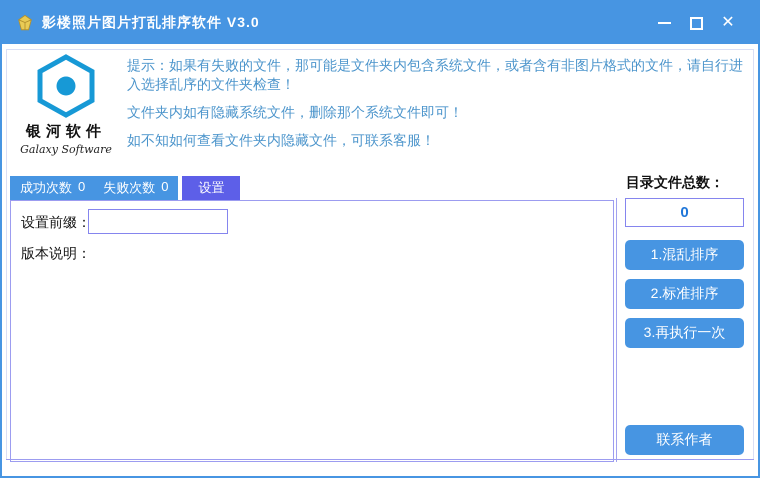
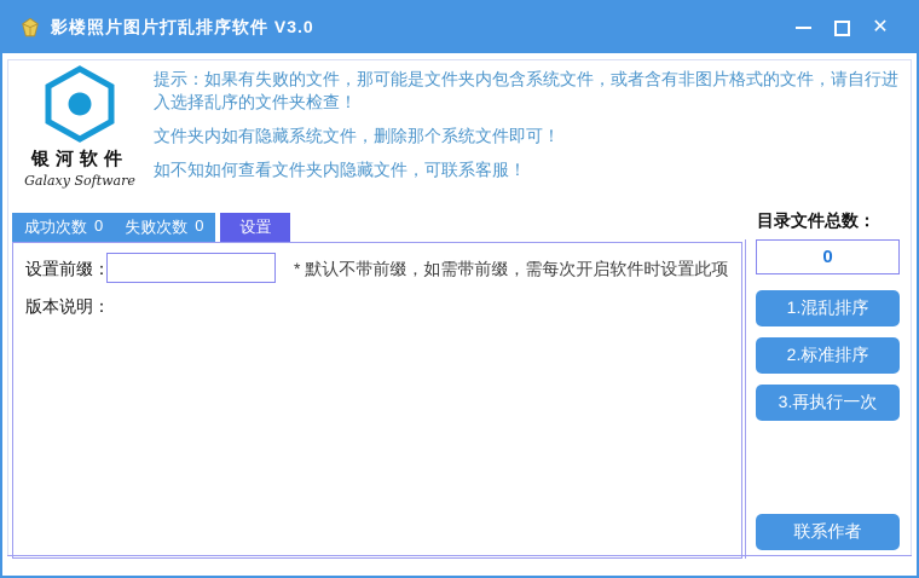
  影楼照片图片打乱排序软件 V3.0
  ✕
  银河软件
  Galaxy Software
  提示：如果有失败的文件，那可能是文件夹内包含系统文件，或者含有非图片格式的文件，请自行进入选择乱序的文件夹检查！
  文件夹内如有隐藏系统文件，删除那个系统文件即可！
  如不知如何查看文件夹内隐藏文件，可联系客服！
  成功次数
  0
  失败次数
  0
  设置
  设置前缀：
+ * 默认不带前缀，如需带前缀，需每次开启软件时设置此项
  版本说明：
  目录文件总数：
  0
  1.混乱排序
  2.标准排序
  3.再执行一次
  联系作者
